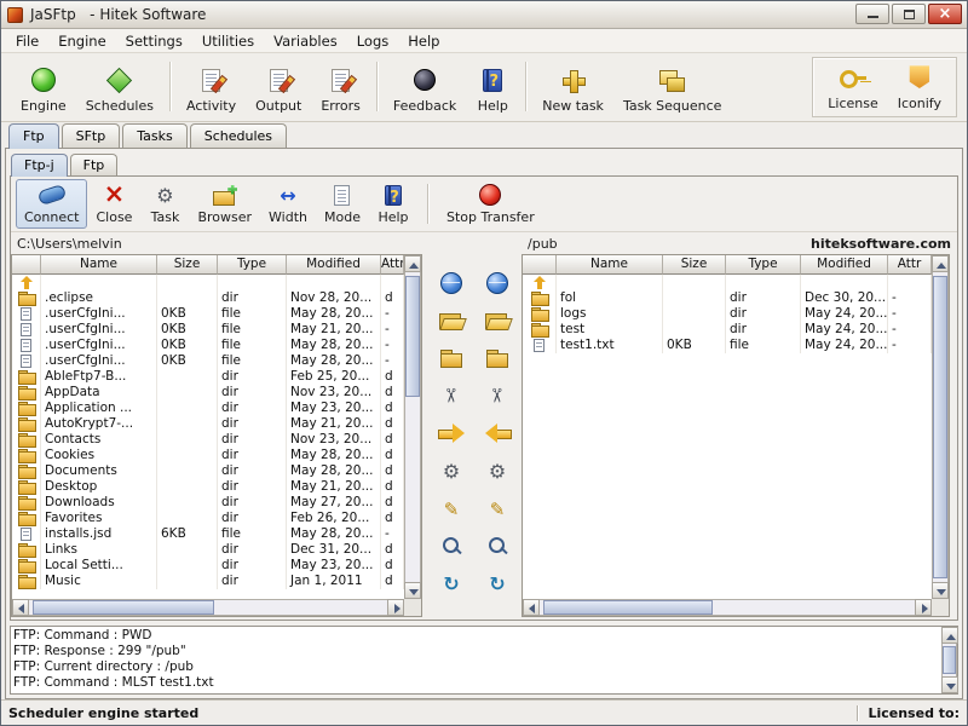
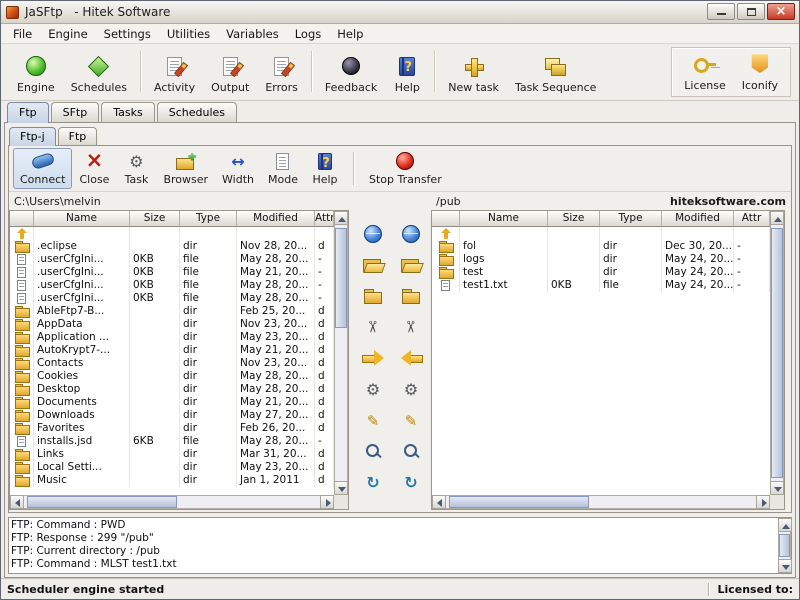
  JaSFtp - Hitek Software
  ×
  File
  Engine
  Settings
  Utilities
  Variables
  Logs
  Help
  Engine
  Schedules
  Activity
  Output
  Errors
  Feedback
  Help
  New task
  Task Sequence
  License
  Iconify
  Ftp
  SFtp
  Tasks
  Schedules
  Ftp-j
  Ftp
  Connect
  Close
  Task
  Browser
  Width
  Mode
  Help
  Stop Transfer
  C:\Users\melvin
  /pub
  hiteksoftware.com
  Name
  Size
  Type
  Modified
  Attr
  .eclipse
  dir
  Nov 28, 20...
  d
  .userCfgIni...
  0KB
  file
  May 28, 20...
  -
  .userCfgIni...
  0KB
  file
  May 21, 20...
  -
  .userCfgIni...
  0KB
  file
  May 28, 20...
  -
  .userCfgIni...
  0KB
  file
  May 28, 20...
  -
  AbleFtp7-B...
  dir
  Feb 25, 20...
  d
  AppData
  dir
  Nov 23, 20...
  d
  Application ...
  dir
  May 23, 20...
  d
  AutoKrypt7-...
  dir
  May 21, 20...
  d
  Contacts
  dir
  Nov 23, 20...
  d
  Cookies
  dir
  May 28, 20...
  d
- Documents
+ Desktop
  dir
  May 28, 20...
  d
- Desktop
+ Documents
  dir
  May 21, 20...
  d
  Downloads
  dir
  May 27, 20...
  d
  Favorites
  dir
  Feb 26, 20...
  d
  installs.jsd
  6KB
  file
  May 28, 20...
  -
  Links
  dir
- Dec 31, 20...
+ Mar 31, 20...
  d
  Local Setti...
  dir
  May 23, 20...
  d
  Music
  dir
  Jan 1, 2011
  d
  Name
  Size
  Type
  Modified
  Attr
  fol
  dir
  Dec 30, 20...
  -
  logs
  dir
  May 24, 20...
  -
  test
  dir
  May 24, 20...
  -
  test1.txt
  0KB
  file
  May 24, 20...
  -
  FTP: Command : PWD
  FTP: Response : 299 "/pub"
  FTP: Current directory : /pub
  FTP: Command : MLST test1.txt
  Scheduler engine started
  Licensed to:
